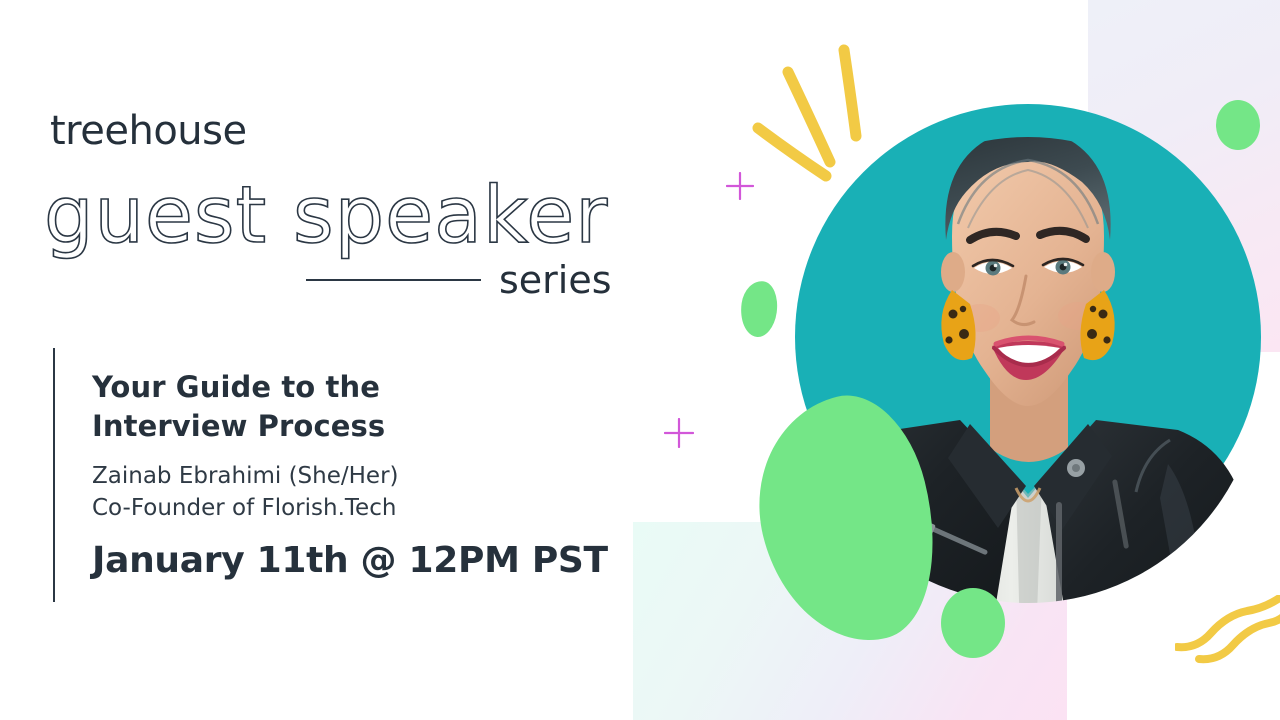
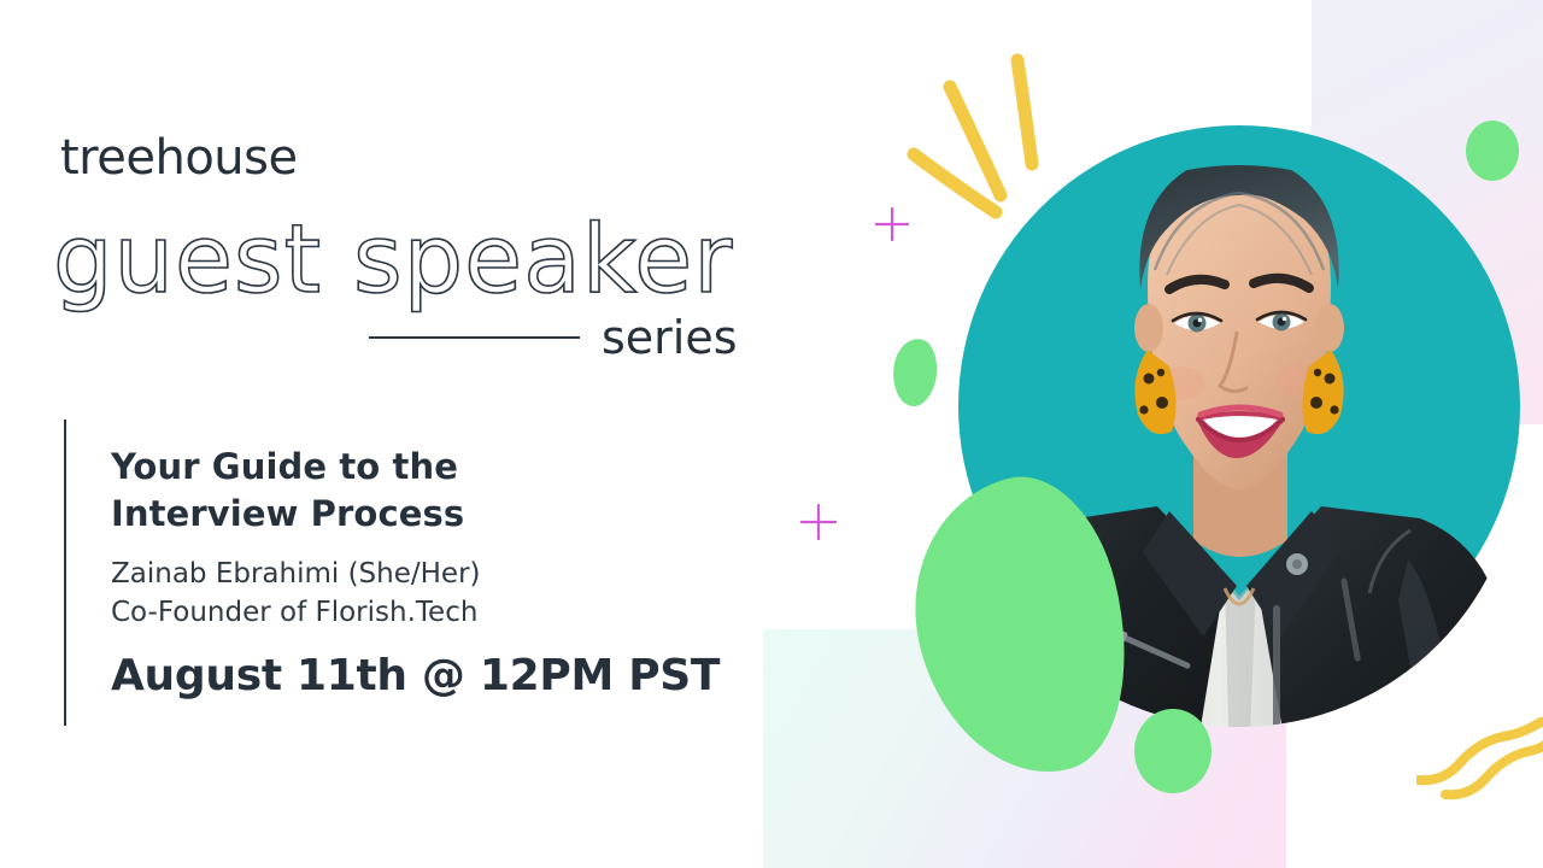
  treehouse
  guest speaker
  series
  Your Guide to the
  Interview Process
  Zainab Ebrahimi (She/Her)
  Co-Founder of Florish.Tech
- January 11th @ 12PM PST
+ August 11th @ 12PM PST
